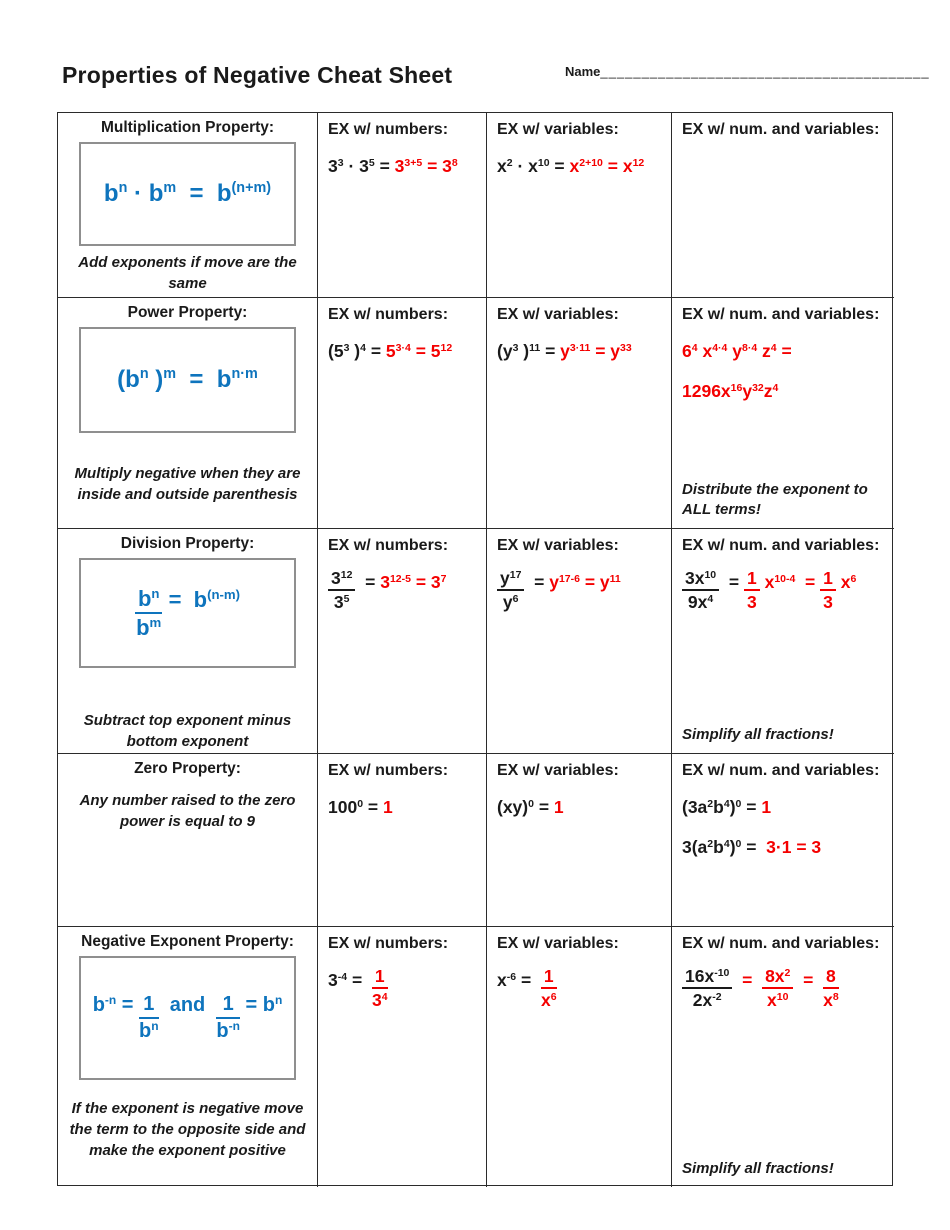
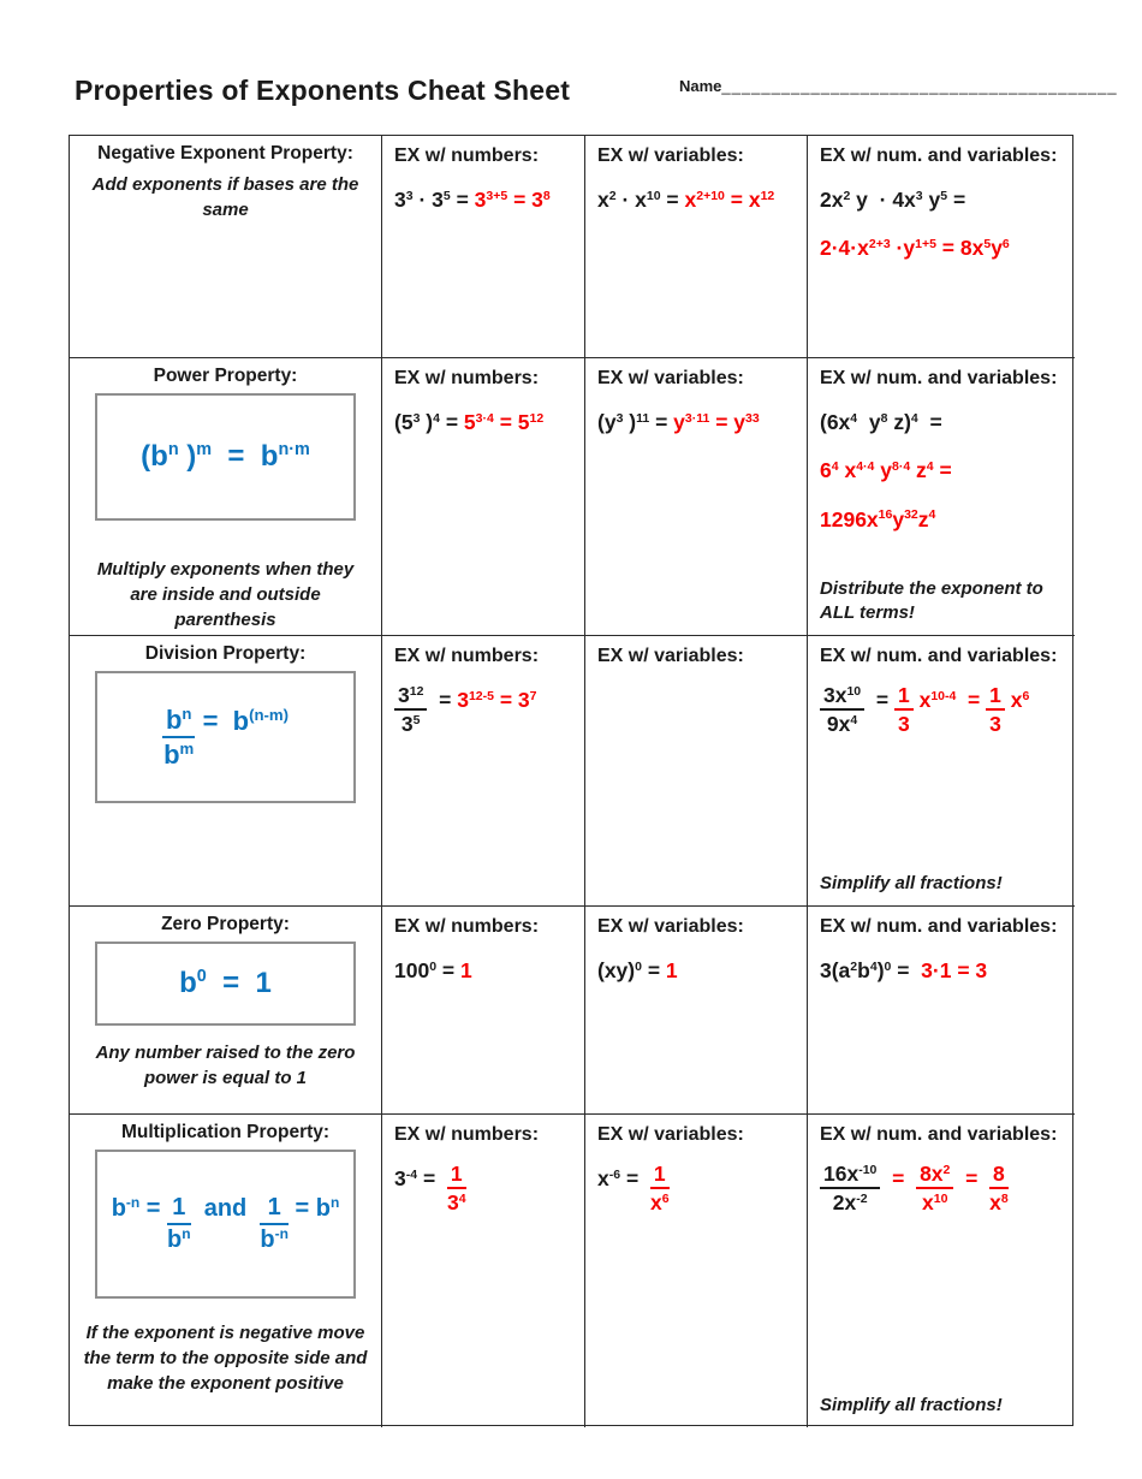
- Properties of Negative Cheat Sheet
+ Properties of Exponents Cheat Sheet
  Name________________________________________
- Multiplication Property:
+ Negative Exponent Property:
- bn · bm = b(n+m)
- Add exponents if move are the same
+ Add exponents if bases are the same
  EX w/ numbers:
  33 · 35 = 33+5 = 38
  EX w/ variables:
  x2 · x10 = x2+10 = x12
  EX w/ num. and variables:
+ 2x2 y · 4x3 y5 =
+ 2·4·x2+3 ·y1+5 = 8x5y6
  Power Property:
  (bn )m = bn·m
- Multiply negative when they are inside and outside parenthesis
+ Multiply exponents when they are inside and outside parenthesis
  EX w/ numbers:
  (53 )4 = 53·4 = 512
  EX w/ variables:
  (y3 )11 = y3·11 = y33
  EX w/ num. and variables:
+ (6x4 y8 z)4 =
  64 x4·4 y8·4 z4 =
  1296x16y32z4
  Distribute the exponent to ALL terms!
  Division Property:
  bn
  bm
  = b(n-m)
- Subtract top exponent minus bottom exponent
  EX w/ numbers:
  312
  35
  = 312-5 = 37
  EX w/ variables:
- y17
- y6
- = y17-6 = y11
  EX w/ num. and variables:
  3x10
  9x4
  =
  1
  3
  x10-4 =
  1
  3
  x6
  Simplify all fractions!
  Zero Property:
+ b0 = 1
- Any number raised to the zero power is equal to 9
+ Any number raised to the zero power is equal to 1
  EX w/ numbers:
  1000 = 1
  EX w/ variables:
  (xy)0 = 1
  EX w/ num. and variables:
- (3a2b4)0 = 1
  3(a2b4)0 = 3·1 = 3
- Negative Exponent Property:
+ Multiplication Property:
  b-n =
  1
  bn
  and
  1
  b-n
  = bn
  If the exponent is negative move the term to the opposite side and make the exponent positive
  EX w/ numbers:
  3-4 =
  1
  34
  EX w/ variables:
  x-6 =
  1
  x6
  EX w/ num. and variables:
  16x-10
  2x-2
  =
  8x2
  x10
  =
  8
  x8
  Simplify all fractions!
